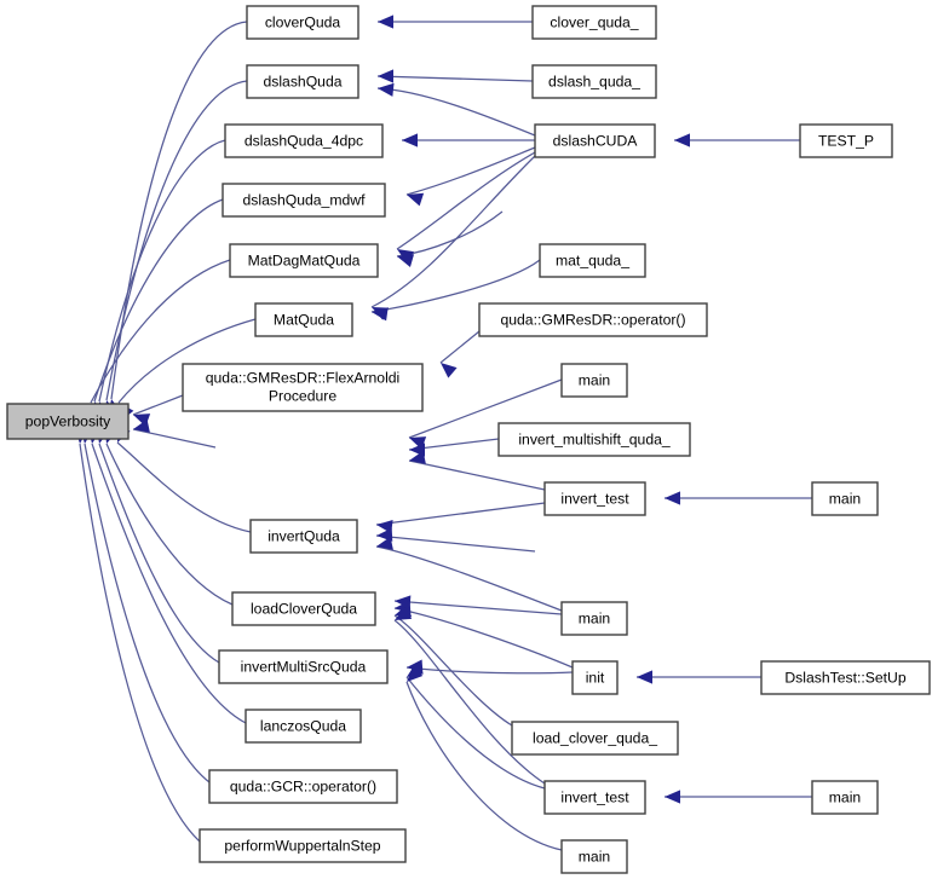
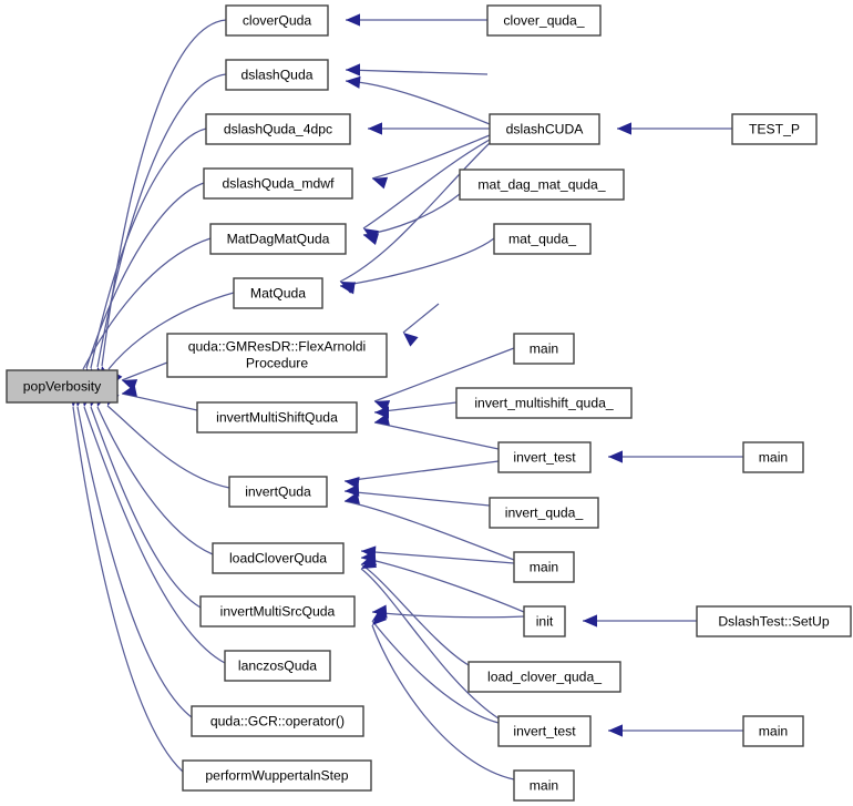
  popVerbosity
  cloverQuda
  dslashQuda
  dslashQuda_4dpc
  dslashQuda_mdwf
  MatDagMatQuda
  MatQuda
  quda::GMResDR::FlexArnoldi
  Procedure
+ invertMultiShiftQuda
  invertQuda
  loadCloverQuda
  invertMultiSrcQuda
  lanczosQuda
  quda::GCR::operator()
  performWuppertalnStep
  clover_quda_
- dslash_quda_
  dslashCUDA
+ mat_dag_mat_quda_
  mat_quda_
- quda::GMResDR::operator()
  main
  invert_multishift_quda_
  invert_test
+ invert_quda_
  main
  init
  load_clover_quda_
  invert_test
  main
  TEST_P
  main
  DslashTest::SetUp
  main
